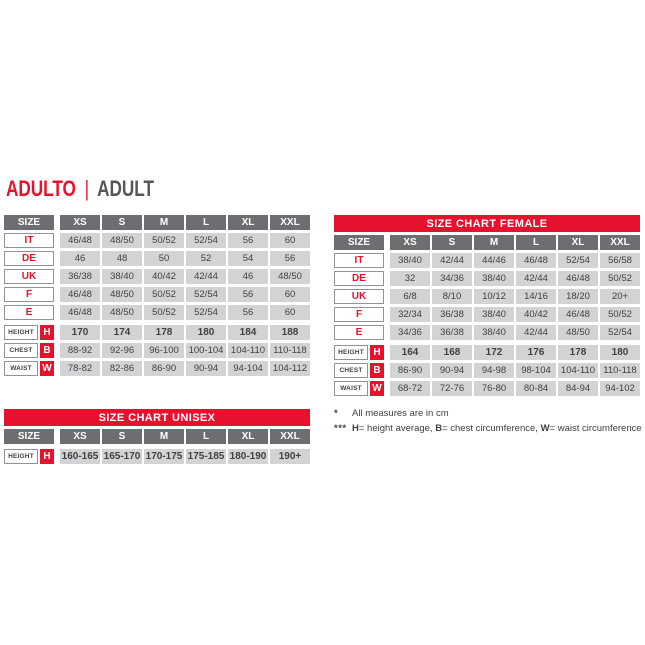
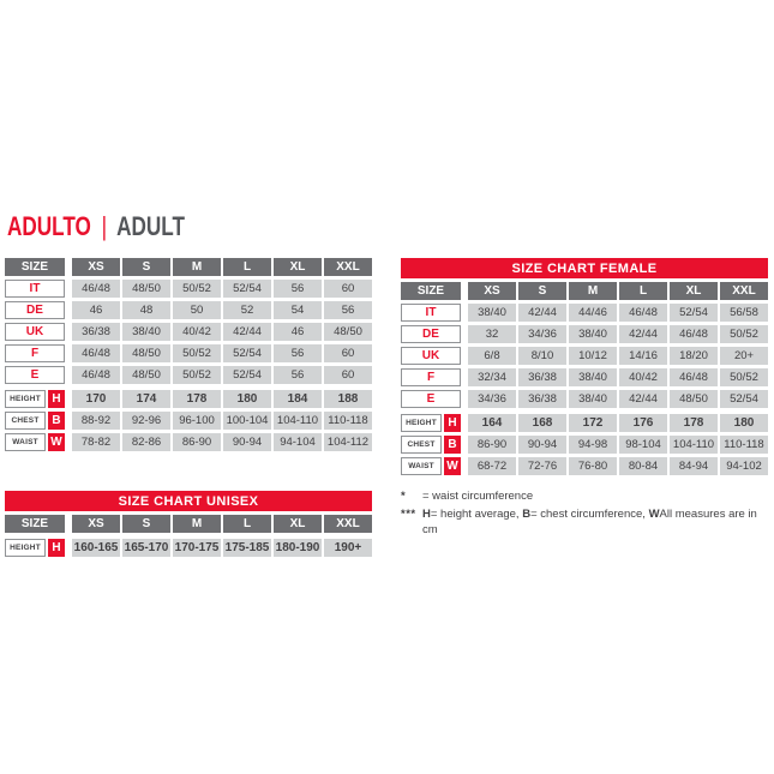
  ADULTO | ADULT
  SIZE
  XS
  S
  M
  L
  XL
  XXL
  IT
  46/48
  48/50
  50/52
  52/54
  56
  60
  DE
  46
  48
  50
  52
  54
  56
  UK
  36/38
  38/40
  40/42
  42/44
  46
  48/50
  F
  46/48
  48/50
  50/52
  52/54
  56
  60
  E
  46/48
  48/50
  50/52
  52/54
  56
  60
  H
  170
  174
  178
  180
  184
  188
  B
  88-92
  92-96
  96-100
  100-104
  104-110
  110-118
  W
  78-82
  82-86
  86-90
  90-94
  94-104
  104-112
  SIZE CHART FEMALE
  SIZE
  XS
  S
  M
  L
  XL
  XXL
  IT
  38/40
  42/44
  44/46
  46/48
  52/54
  56/58
  DE
  32
  34/36
  38/40
  42/44
  46/48
  50/52
  UK
  6/8
  8/10
  10/12
  14/16
  18/20
  20+
  F
  32/34
  36/38
  38/40
  40/42
  46/48
  50/52
  E
  34/36
  36/38
  38/40
  42/44
  48/50
  52/54
  H
  164
  168
  172
  176
  178
  180
  B
  86-90
  90-94
  94-98
  98-104
  104-110
  110-118
  W
  68-72
  72-76
  76-80
  80-84
  84-94
  94-102
  SIZE CHART UNISEX
  SIZE
  XS
  S
  M
  L
  XL
  XXL
  H
  160-165
  165-170
  170-175
  175-185
  180-190
  190+
  *
- All measures are in cm
+ = waist circumference
  ***
- H= height average, B= chest circumference, W= waist circumference
+ H= height average, B= chest circumference, WAll measures are in cm
